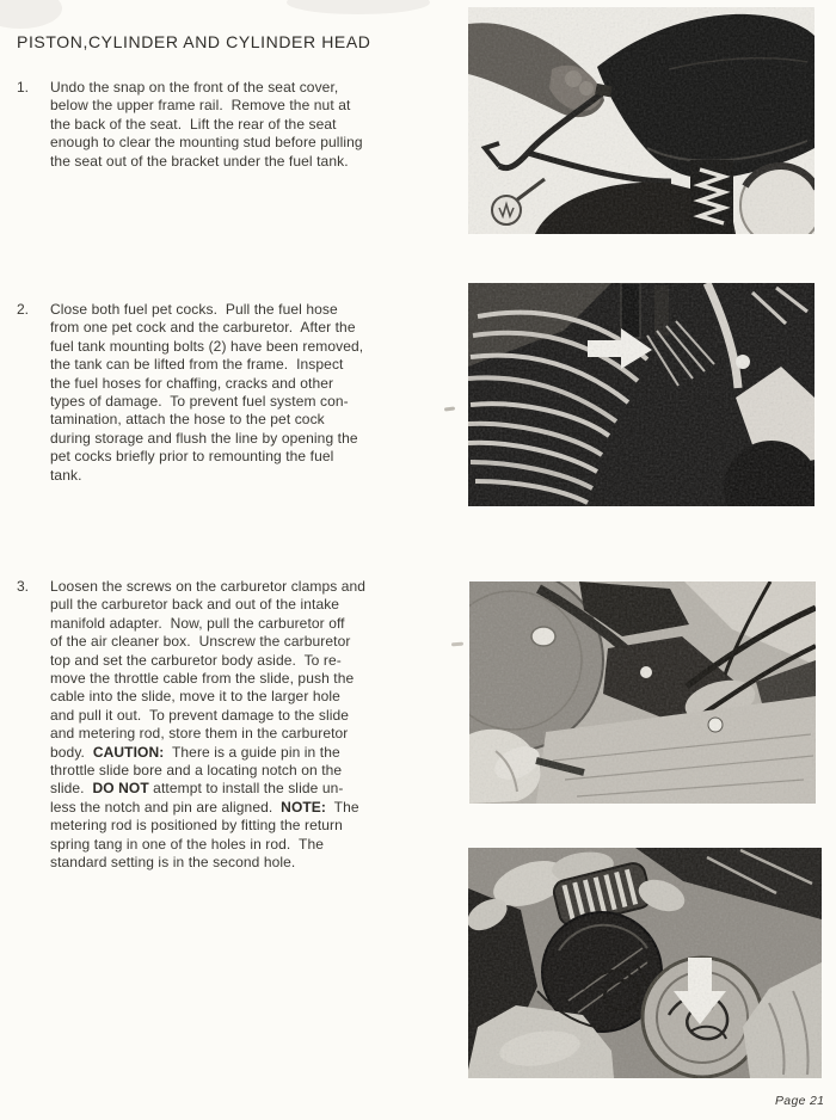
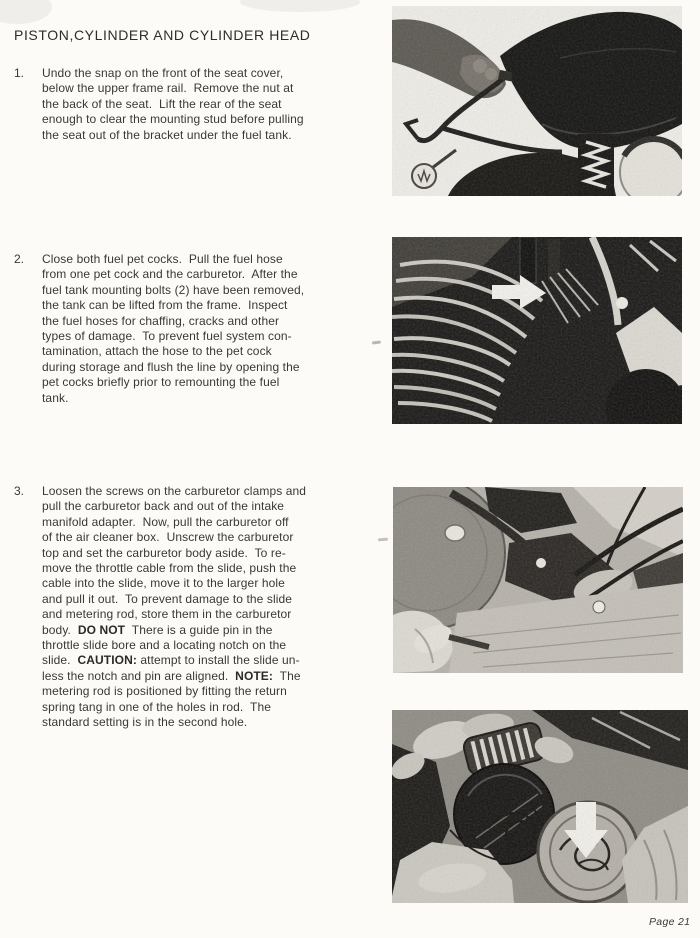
  PISTON,CYLINDER AND CYLINDER HEAD
  1.
  Undo the snap on the front of the seat cover,
  below the upper frame rail. Remove the nut at
  the back of the seat. Lift the rear of the seat
  enough to clear the mounting stud before pulling
  the seat out of the bracket under the fuel tank.
  2.
  Close both fuel pet cocks. Pull the fuel hose
  from one pet cock and the carburetor. After the
  fuel tank mounting bolts (2) have been removed,
  the tank can be lifted from the frame. Inspect
  the fuel hoses for chaffing, cracks and other
  types of damage. To prevent fuel system con-
  tamination, attach the hose to the pet cock
  during storage and flush the line by opening the
  pet cocks briefly prior to remounting the fuel
  tank.
  3.
  Loosen the screws on the carburetor clamps and
  pull the carburetor back and out of the intake
  manifold adapter. Now, pull the carburetor off
  of the air cleaner box. Unscrew the carburetor
  top and set the carburetor body aside. To re-
  move the throttle cable from the slide, push the
  cable into the slide, move it to the larger hole
  and pull it out. To prevent damage to the slide
  and metering rod, store them in the carburetor
- body. CAUTION: There is a guide pin in the
+ body. DO NOT There is a guide pin in the
  throttle slide bore and a locating notch on the
- slide. DO NOT attempt to install the slide un-
+ slide. CAUTION: attempt to install the slide un-
  less the notch and pin are aligned. NOTE: The
  metering rod is positioned by fitting the return
  spring tang in one of the holes in rod. The
  standard setting is in the second hole.
  Page 21
